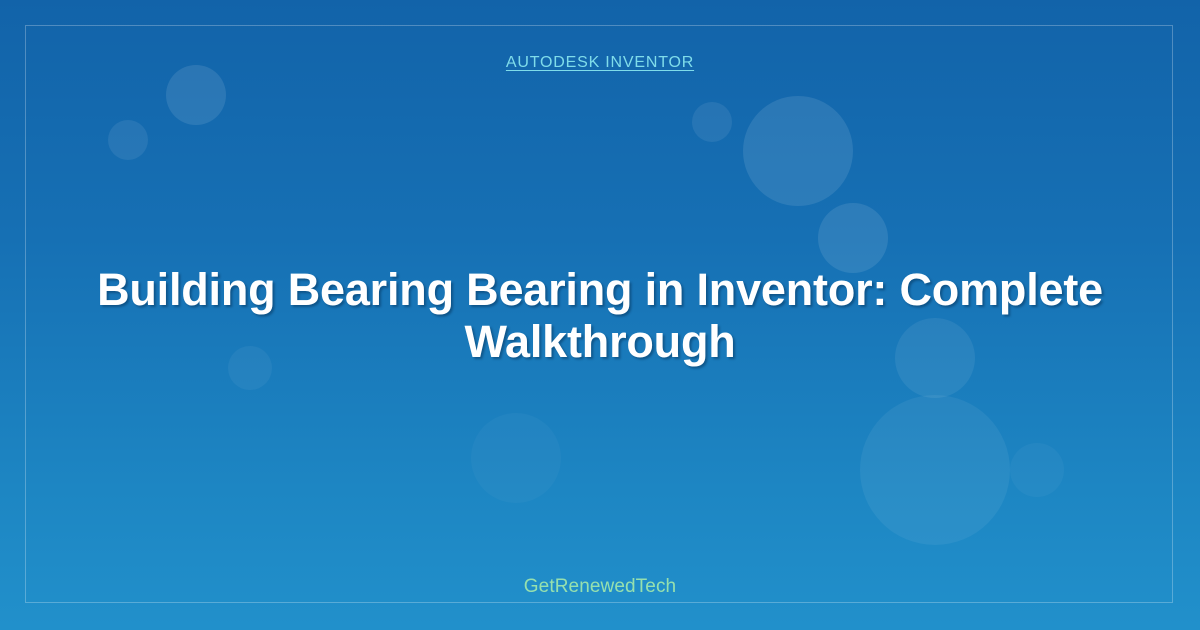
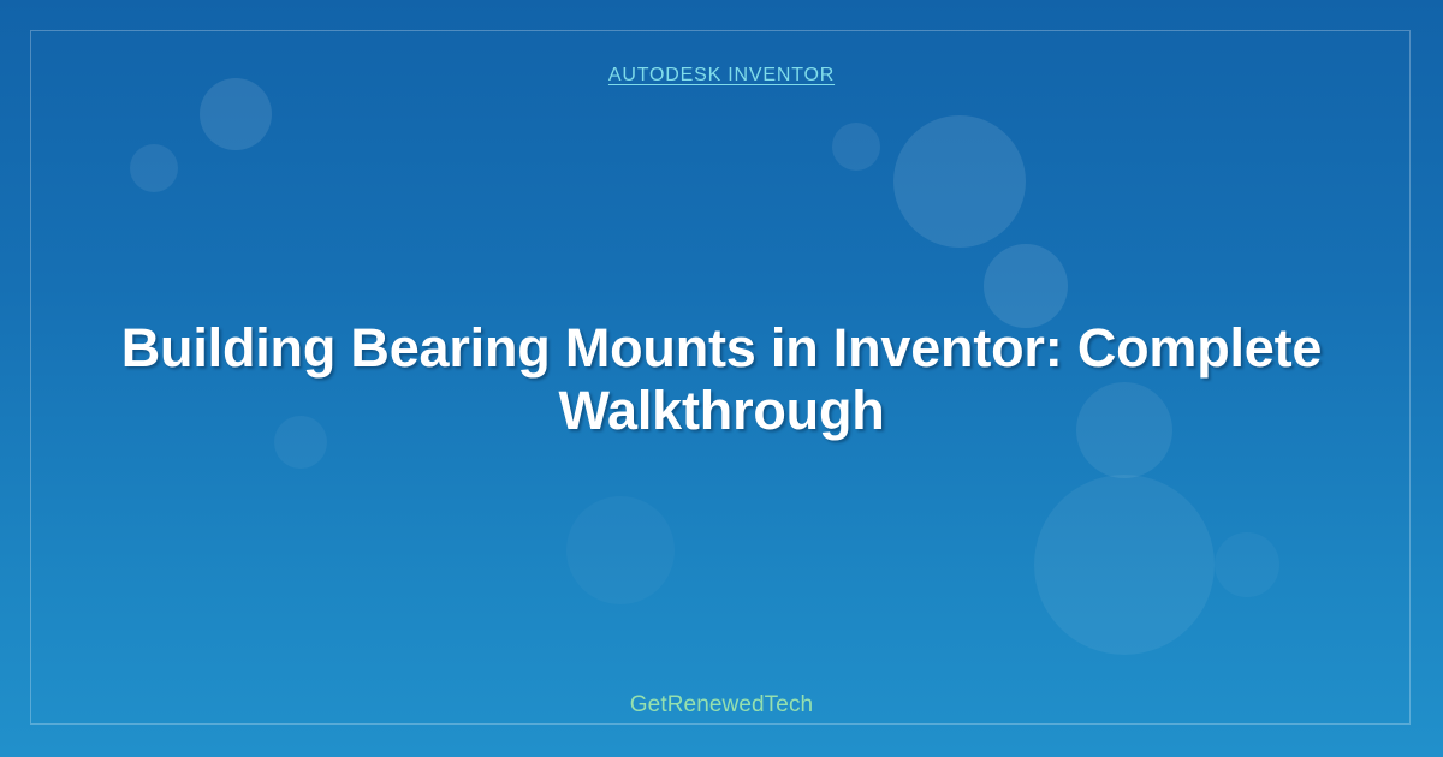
  AUTODESK INVENTOR
- Building Bearing Bearing in Inventor: Complete Walkthrough
+ Building Bearing Mounts in Inventor: Complete Walkthrough
  GetRenewedTech
